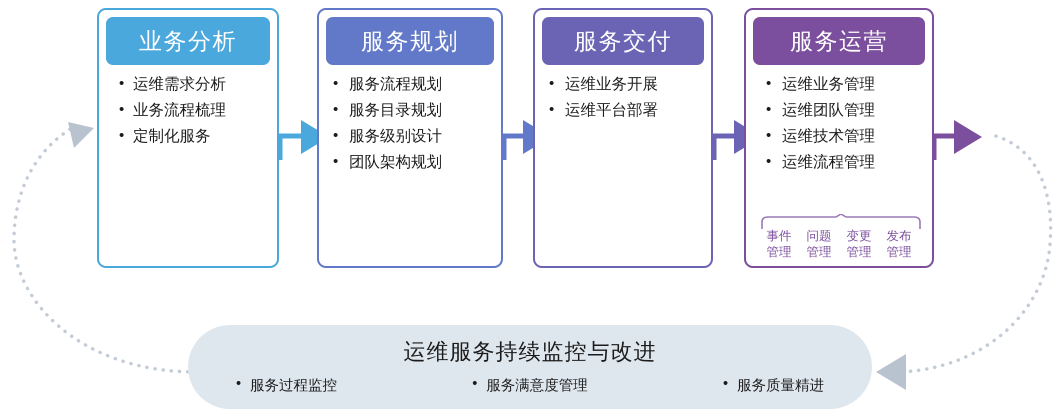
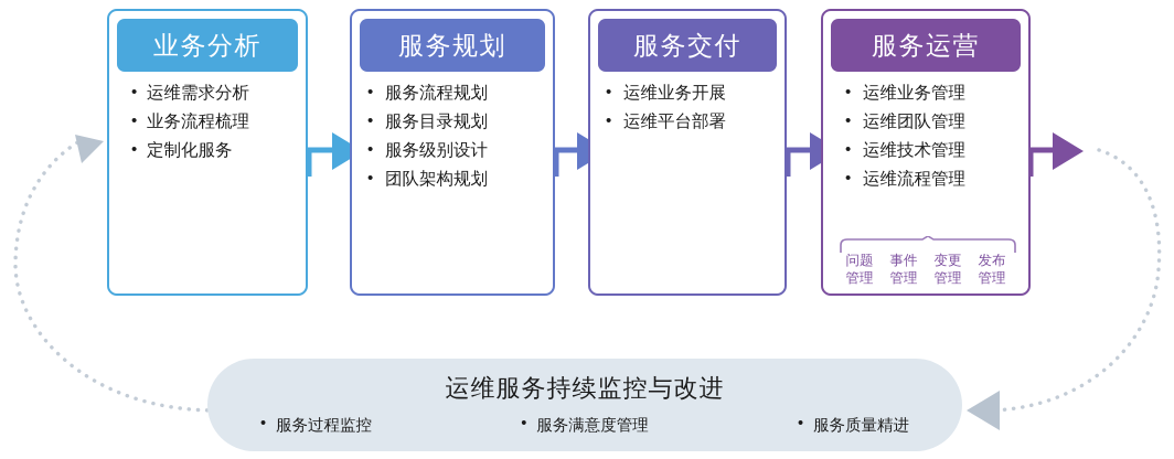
  业务分析
  运维需求分析
  业务流程梳理
  定制化服务
  服务规划
  服务流程规划
  服务目录规划
  服务级别设计
  团队架构规划
  服务交付
  运维业务开展
  运维平台部署
  服务运营
  运维业务管理
  运维团队管理
  运维技术管理
  运维流程管理
- 事件
+ 问题
  管理
- 问题
+ 事件
  管理
  变更
  管理
  发布
  管理
  运维服务持续监控与改进
  服务过程监控
  服务满意度管理
  服务质量精进
